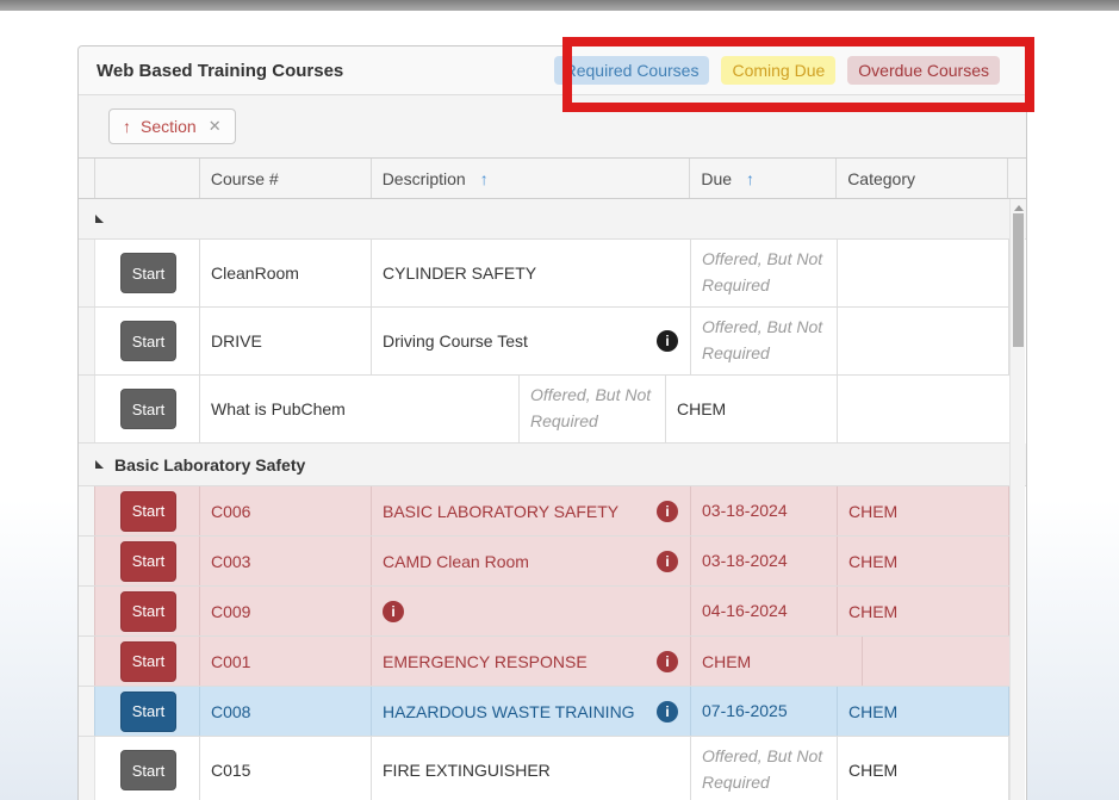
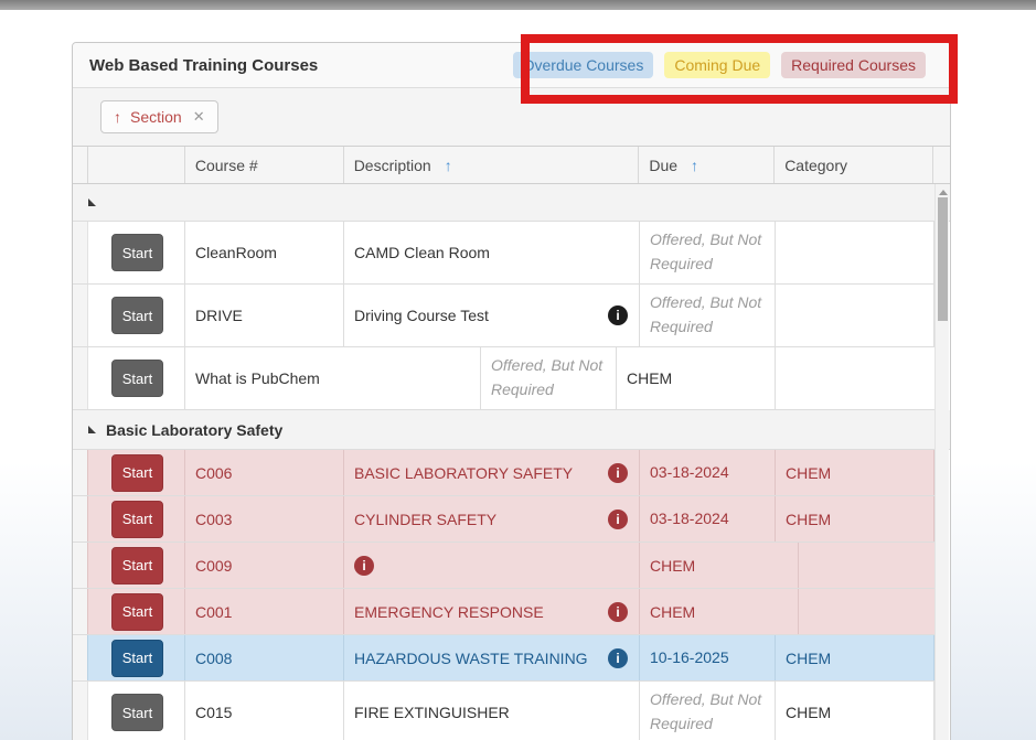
  Web Based Training Courses
- Required Courses
+ Overdue Courses
  Coming Due
- Overdue Courses
+ Required Courses
  ↑
  Section
  ✕
  Course #
  Description
  ↑
  Due
  ↑
  Category
  Start
  CleanRoom
- CYLINDER SAFETY
+ CAMD Clean Room
  Offered, But Not Required
  Start
  DRIVE
  Driving Course Test
  Offered, But Not Required
  Start
  What is PubChem
  Offered, But Not Required
  CHEM
  Basic Laboratory Safety
  Start
  C006
  BASIC LABORATORY SAFETY
  03-18-2024
  CHEM
  Start
  C003
- CAMD Clean Room
+ CYLINDER SAFETY
  03-18-2024
  CHEM
  Start
  C009
- 04-16-2024
  CHEM
  Start
  C001
  EMERGENCY RESPONSE
  CHEM
  Start
  C008
  HAZARDOUS WASTE TRAINING
- 07-16-2025
+ 10-16-2025
  CHEM
  Start
  C015
  FIRE EXTINGUISHER
  Offered, But Not Required
  CHEM
